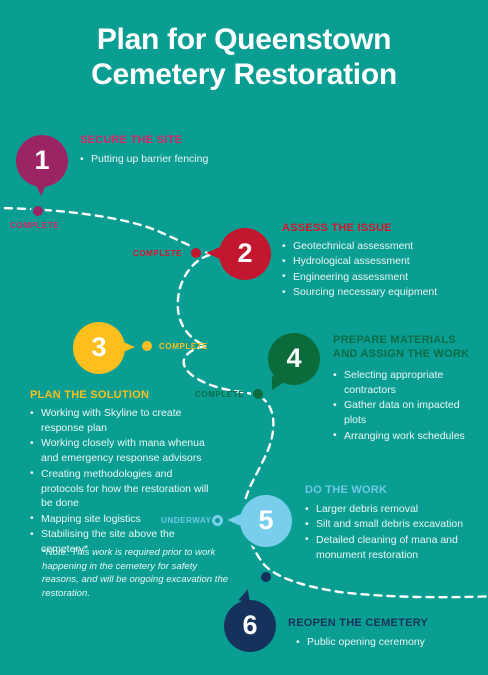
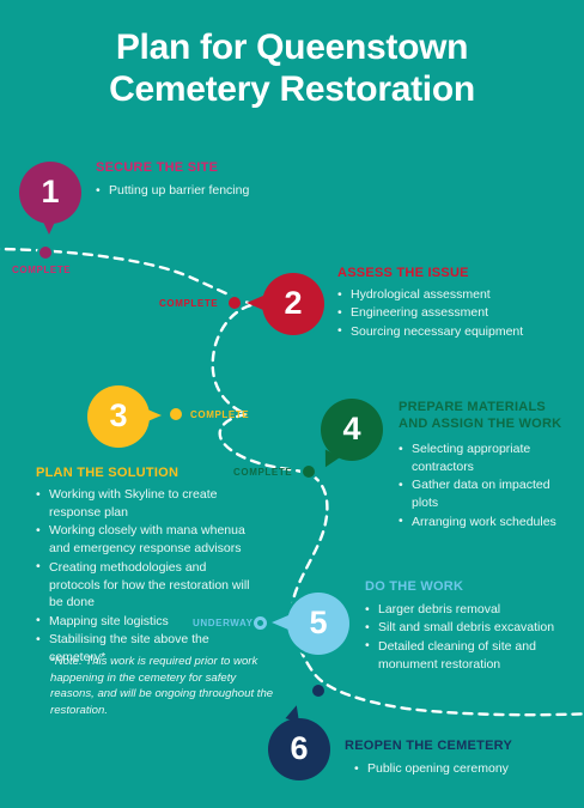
  Plan for Queenstown
  Cemetery Restoration
  1
  SECURE THE SITE
  Putting up barrier fencing
  COMPLETE
  2
  ASSESS THE ISSUE
- Geotechnical assessment
  Hydrological assessment
  Engineering assessment
  Sourcing necessary equipment
  COMPLETE
  3
  PLAN THE SOLUTION
  Working with Skyline to create response plan
  Working closely with mana whenua and emergency response advisors
  Creating methodologies and protocols for how the restoration will be done
  Mapping site logistics
  Stabilising the site above the cemetery*
- *Note: This work is required prior to work happening in the cemetery for safety reasons, and will be ongoing excavation the restoration.
+ *Note: This work is required prior to work happening in the cemetery for safety reasons, and will be ongoing throughout the restoration.
  COMPLETE
  4
  PREPARE MATERIALS
  AND ASSIGN THE WORK
  Selecting appropriate contractors
  Gather data on impacted plots
  Arranging work schedules
  COMPLETE
  5
  DO THE WORK
  Larger debris removal
  Silt and small debris excavation
- Detailed cleaning of mana and monument restoration
+ Detailed cleaning of site and monument restoration
  UNDERWAY
  6
  REOPEN THE CEMETERY
  Public opening ceremony
